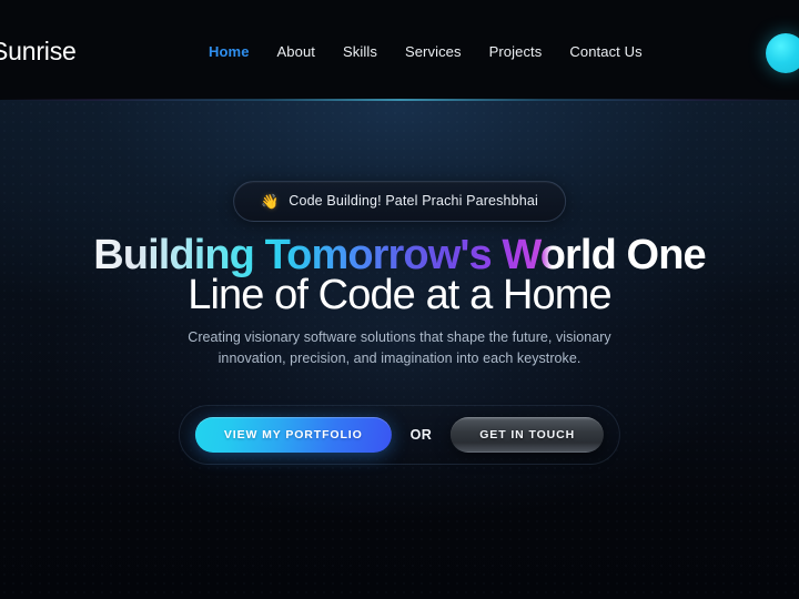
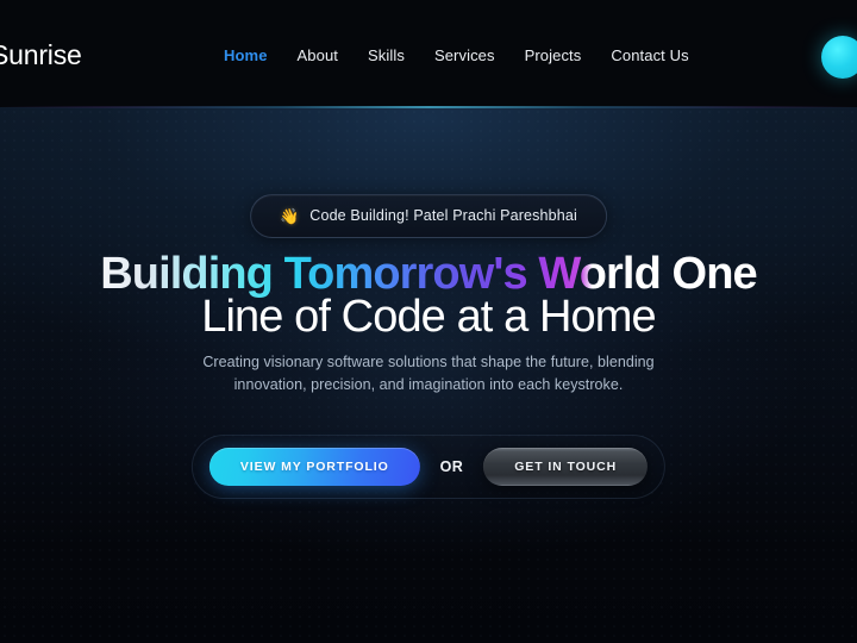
  👋
  Code Building! Patel Prachi Pareshbhai
  Building Tomorrow's World One
  Line of Code at a Home
- Creating visionary software solutions that shape the future, visionary
+ Creating visionary software solutions that shape the future, blending
  innovation, precision, and imagination into each keystroke.
  VIEW MY PORTFOLIO
  OR
  GET IN TOUCH
  unrise
  Home
  About
  Skills
  Services
  Projects
  Contact Us
